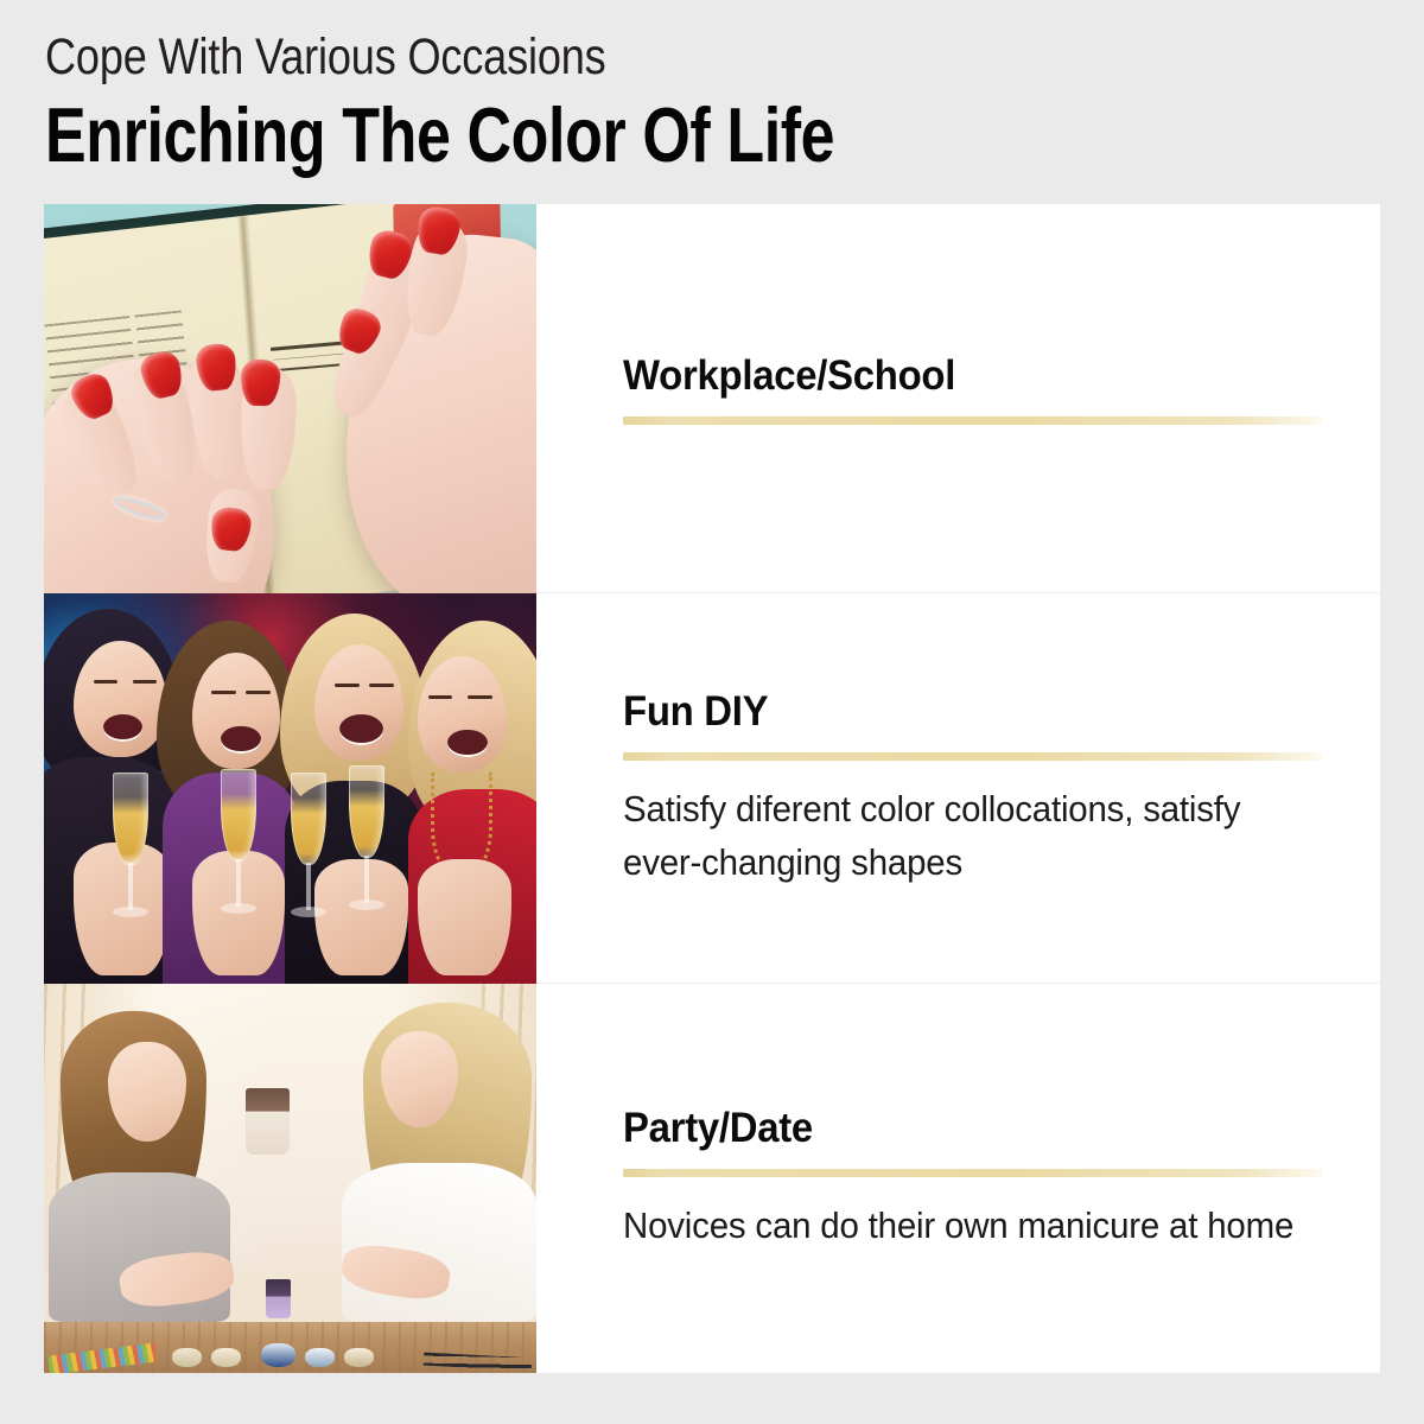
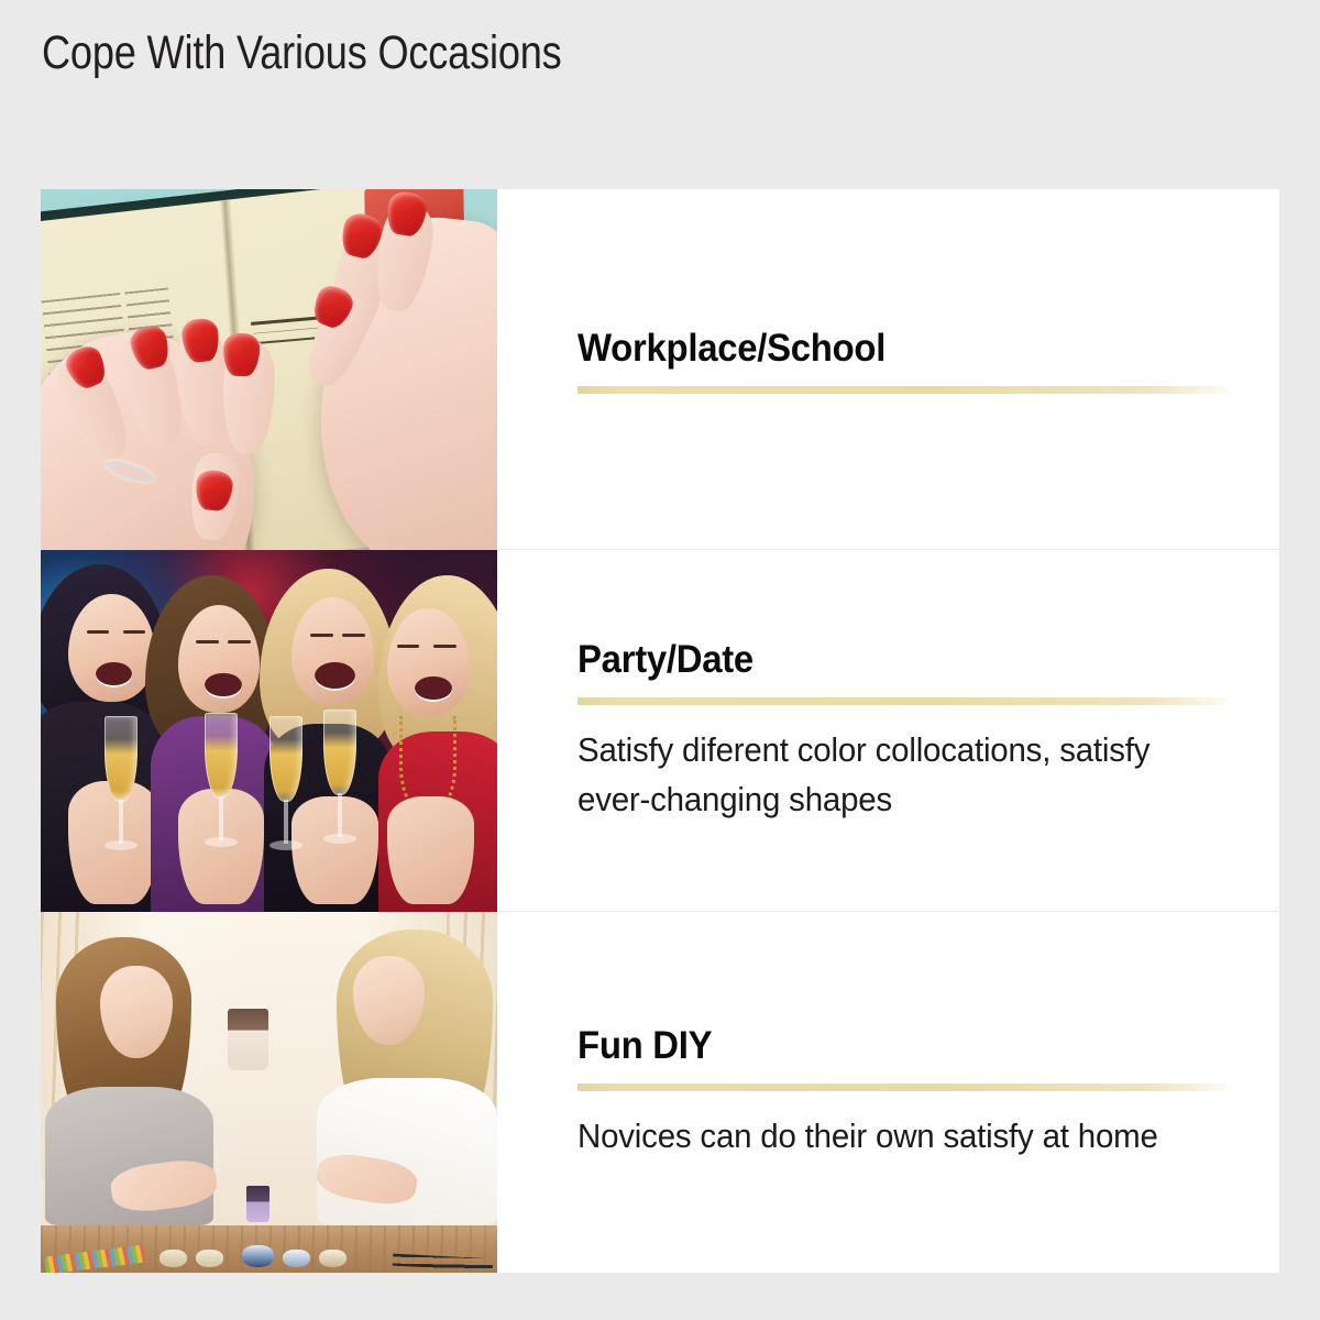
  Cope With Various Occasions
- Enriching The Color Of Life
  Workplace/School
- Fun DIY
+ Party/Date
  Satisfy diferent color collocations, satisfy ever-changing shapes
- Party/Date
+ Fun DIY
- Novices can do their own manicure at home
+ Novices can do their own satisfy at home
